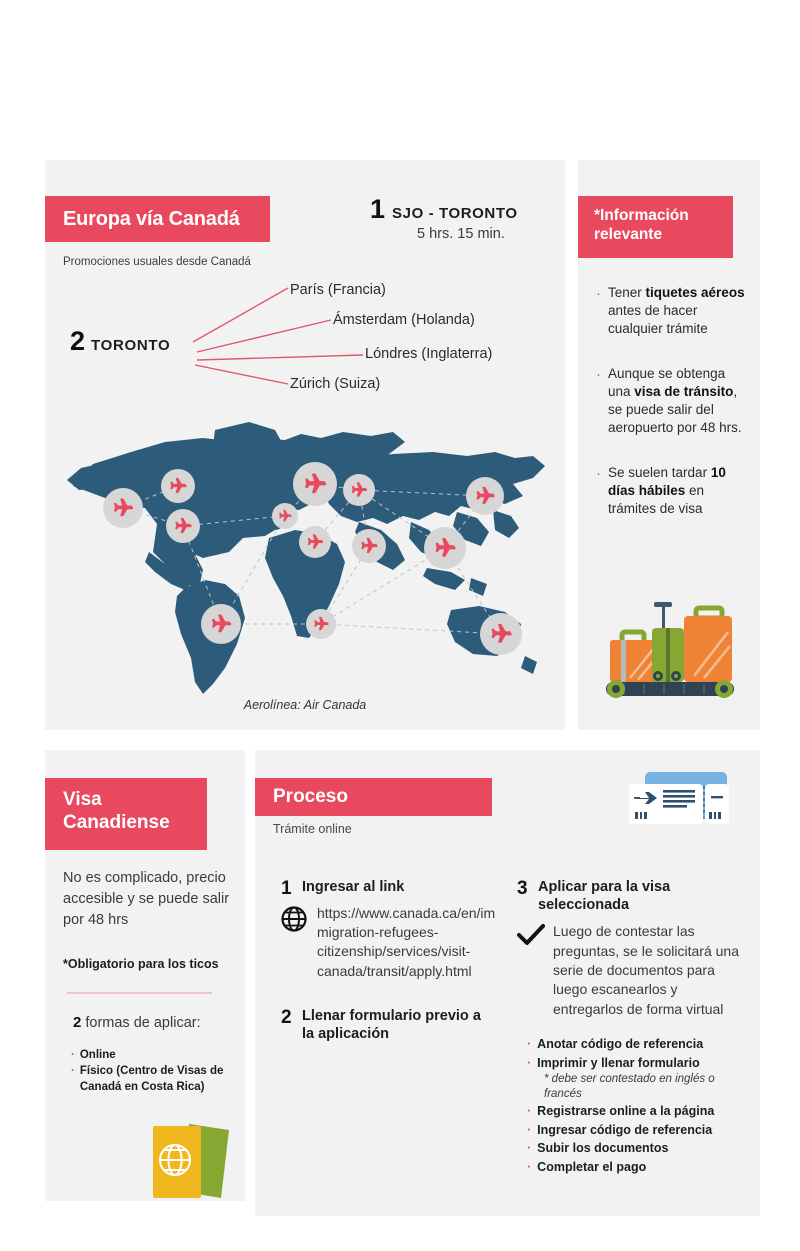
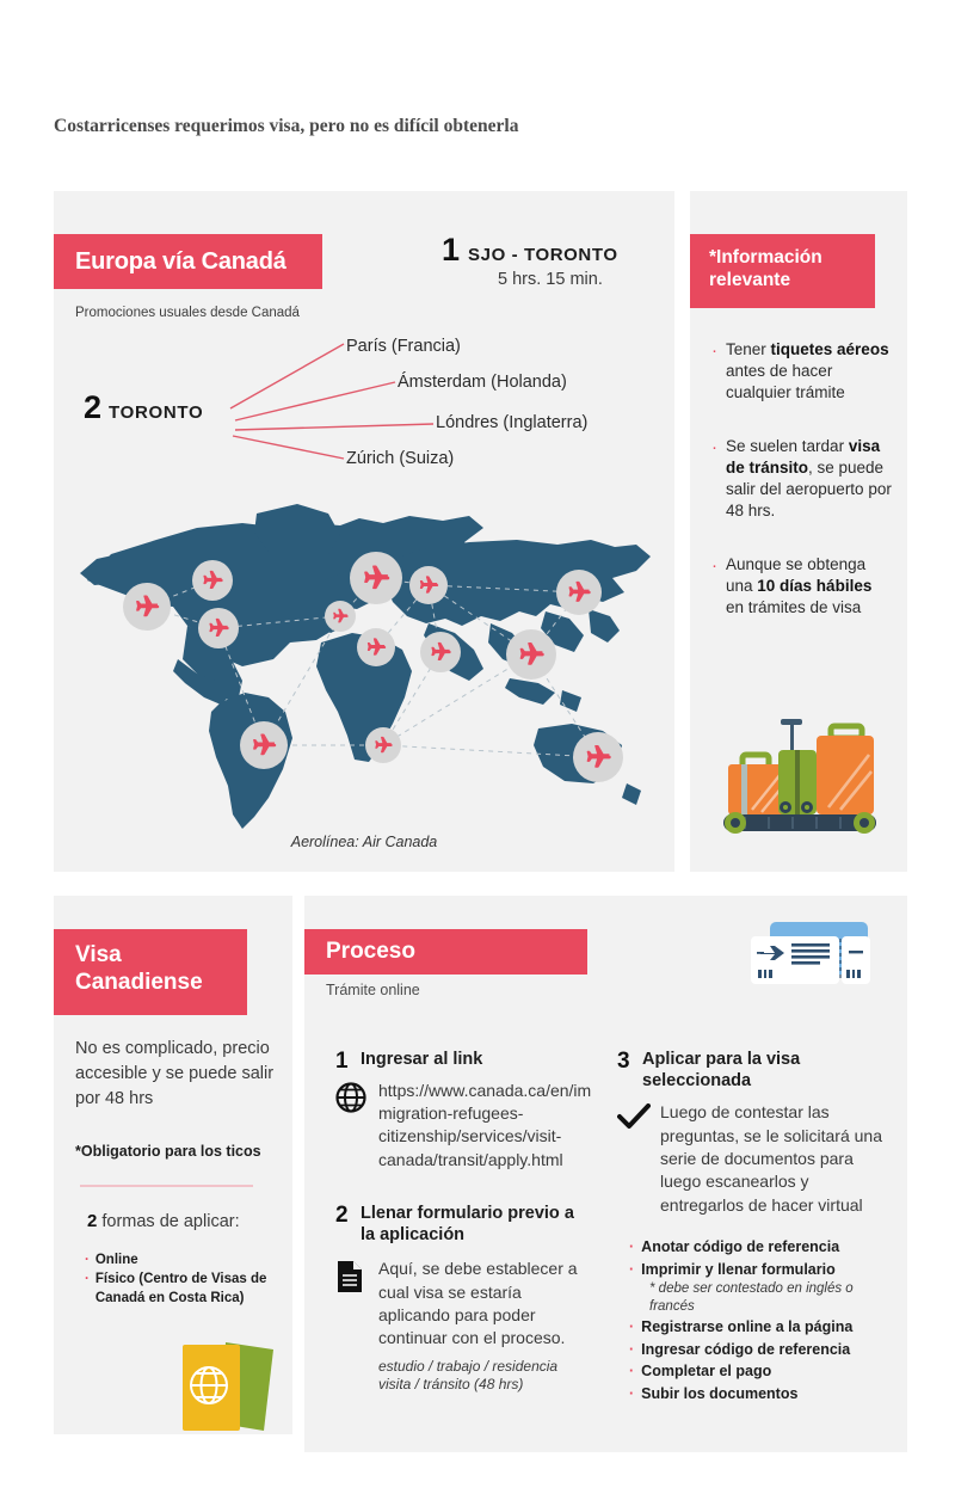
+ Costarricenses requerimos visa, pero no es difícil obtenerla
  Europa vía Canadá
  1
  SJO - TORONTO
  5 hrs. 15 min.
  Promociones usuales desde Canadá
  2
  TORONTO
  París (Francia)
  Ámsterdam (Holanda)
  Lóndres (Inglaterra)
  Zúrich (Suiza)
  Aerolínea: Air Canada
  *Información relevante
  ·
  Tener tiquetes aéreos antes de hacer cualquier trámite
  ·
- Aunque se obtenga una visa de tránsito, se puede salir del aeropuerto por 48 hrs.
+ Se suelen tardar visa de tránsito, se puede salir del aeropuerto por 48 hrs.
  ·
- Se suelen tardar 10 días hábiles en trámites de visa
+ Aunque se obtenga una 10 días hábiles en trámites de visa
  Visa Canadiense
  No es complicado, precio accesible y se puede salir por 48 hrs
  *Obligatorio para los ticos
  2 formas de aplicar:
  ·
  Online
  ·
  Físico (Centro de Visas de Canadá en Costa Rica)
  Proceso
  Trámite online
  1
  Ingresar al link
  https://www.canada.ca/en/immigration-refugees-citizenship/services/visit-canada/transit/apply.html
  2
  Llenar formulario previo a la aplicación
+ Aquí, se debe establecer a cual visa se estaría aplicando para poder continuar con el proceso.
+ estudio / trabajo / residencia visita / tránsito (48 hrs)
  3
  Aplicar para la visa seleccionada
- Luego de contestar las preguntas, se le solicitará una serie de documentos para luego escanearlos y entregarlos de forma virtual
+ Luego de contestar las preguntas, se le solicitará una serie de documentos para luego escanearlos y entregarlos de hacer virtual
  ·
  Anotar código de referencia
  ·
  Imprimir y llenar formulario
  * debe ser contestado en inglés o francés
  ·
  Registrarse online a la página
  ·
  Ingresar código de referencia
  ·
- Subir los documentos
+ Completar el pago
  ·
- Completar el pago
+ Subir los documentos
